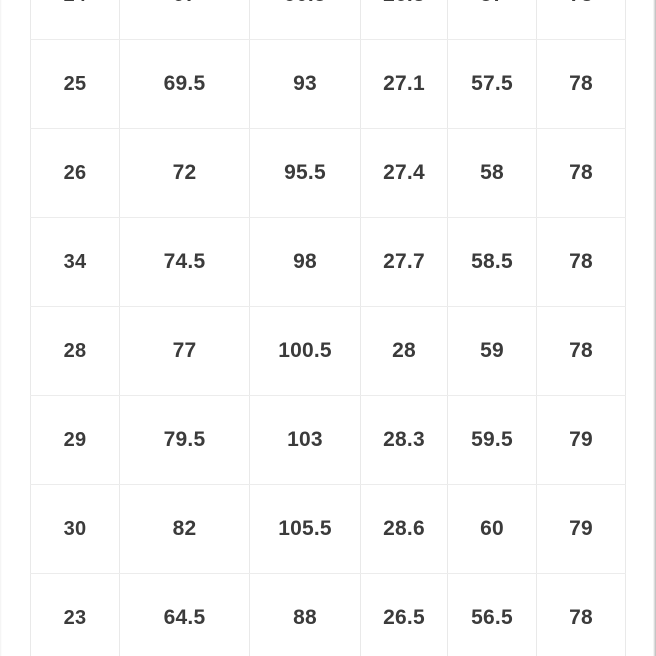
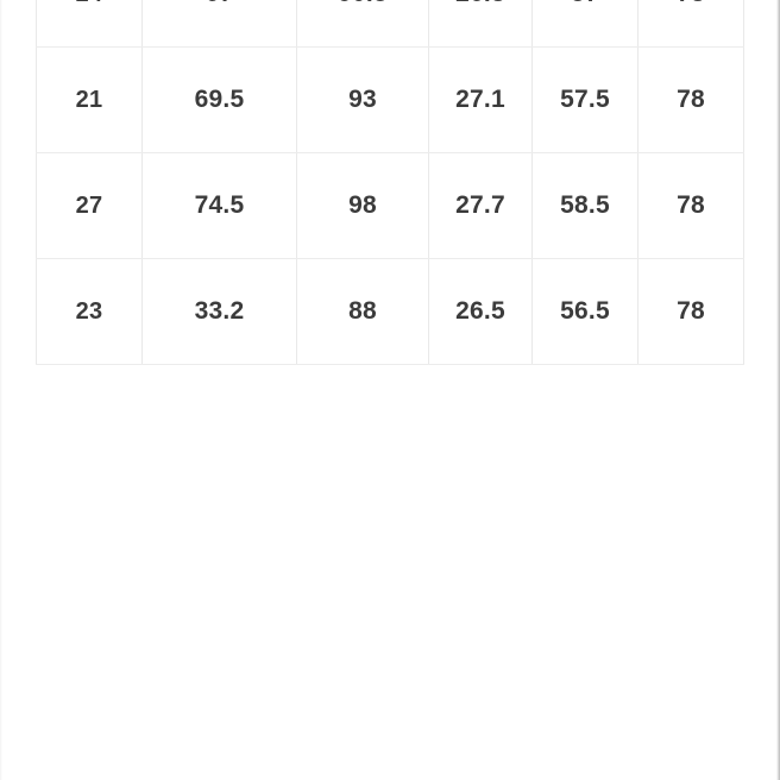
- 25	69.5	93	27.1	57.5	78
+ 21	69.5	93	27.1	57.5	78
- 26	72	95.5	27.4	58	78
- 34	74.5	98	27.7	58.5	78
+ 27	74.5	98	27.7	58.5	78
- 28	77	100.5	28	59	78
- 29	79.5	103	28.3	59.5	79
- 30	82	105.5	28.6	60	79
- 23	64.5	88	26.5	56.5	78
+ 23	33.2	88	26.5	56.5	78
